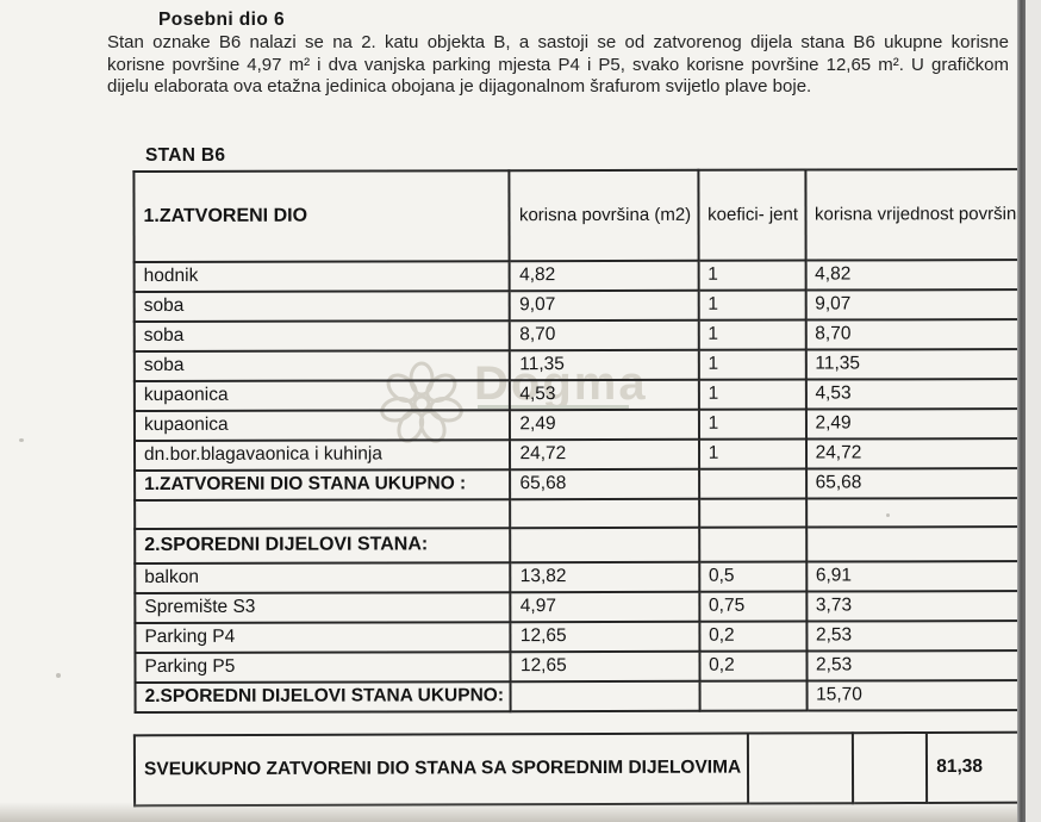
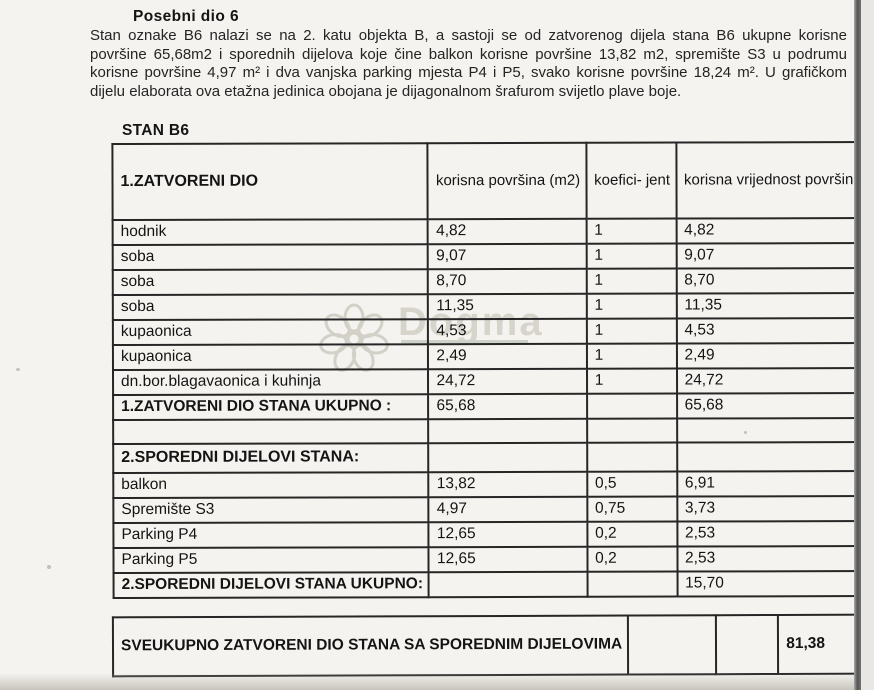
  Dogma
  Posebni dio 6
  Stan oznake B6 nalazi se na 2. katu objekta B, a sastoji se od zatvorenog dijela stana B6 ukupne korisne
+ površine 65,68m2 i sporednih dijelova koje čine balkon korisne površine 13,82 m2, spremište S3 u podrumu
- korisne površine 4,97 m² i dva vanjska parking mjesta P4 i P5, svako korisne površine 12,65 m². U grafičkom
+ korisne površine 4,97 m² i dva vanjska parking mjesta P4 i P5, svako korisne površine 18,24 m². U grafičkom
  dijelu elaborata ova etažna jedinica obojana je dijagonalnom šrafurom svijetlo plave boje.
  STAN B6
  1.ZATVORENI DIO	korisna površina (m2)	koefici- jent	korisna vrijednost površin
  hodnik	4,82	1	4,82
  soba	9,07	1	9,07
  soba	8,70	1	8,70
  soba	11,35	1	11,35
  kupaonica	4,53	1	4,53
  kupaonica	2,49	1	2,49
  dn.bor.blagavaonica i kuhinja	24,72	1	24,72
  1.ZATVORENI DIO STANA UKUPNO :	65,68		65,68
  2.SPOREDNI DIJELOVI STANA:
  balkon	13,82	0,5	6,91
  Spremište S3	4,97	0,75	3,73
  Parking P4	12,65	0,2	2,53
  Parking P5	12,65	0,2	2,53
  2.SPOREDNI DIJELOVI STANA UKUPNO:			15,70
  SVEUKUPNO ZATVORENI DIO STANA SA SPOREDNIM DIJELOVIMA			81,38
